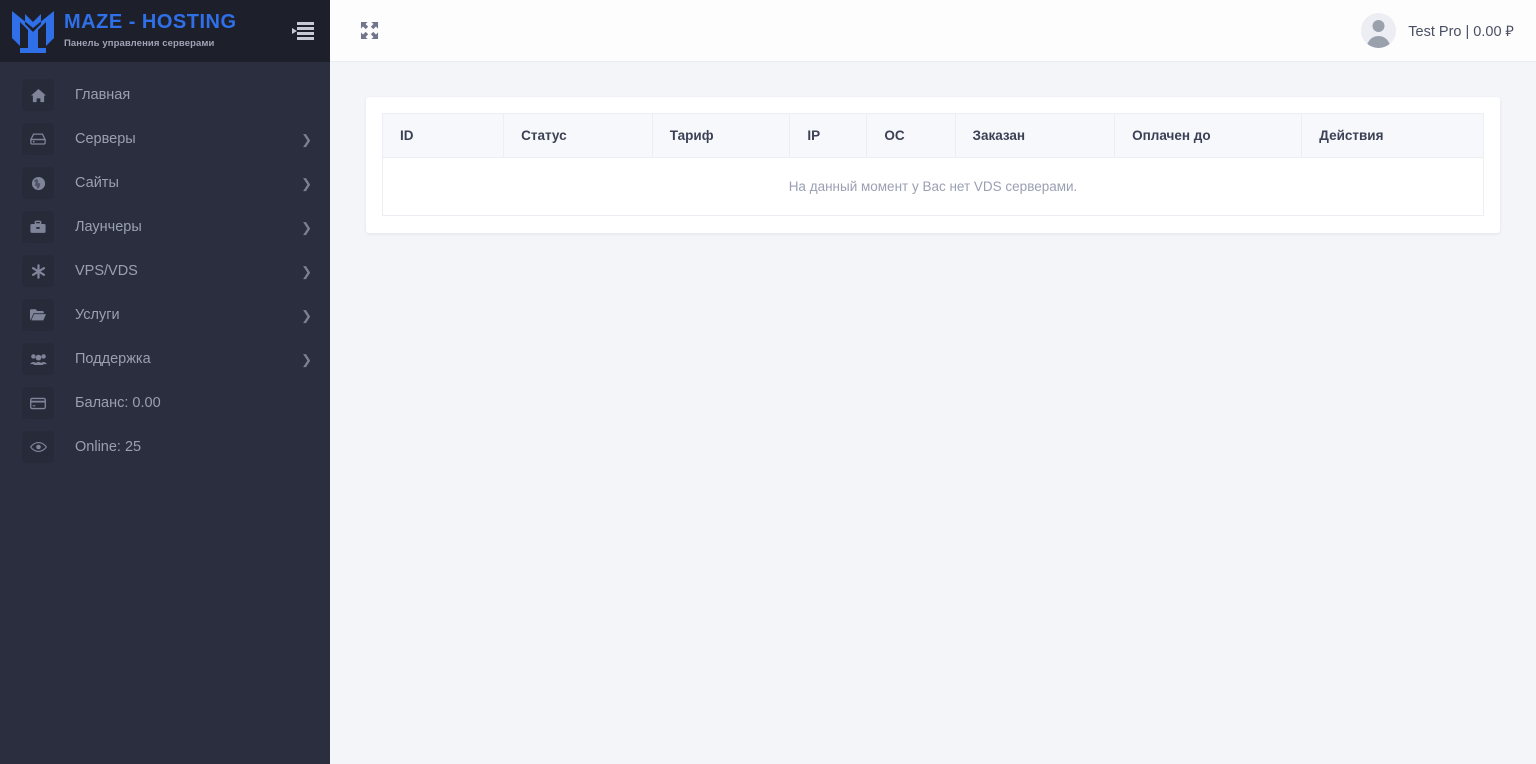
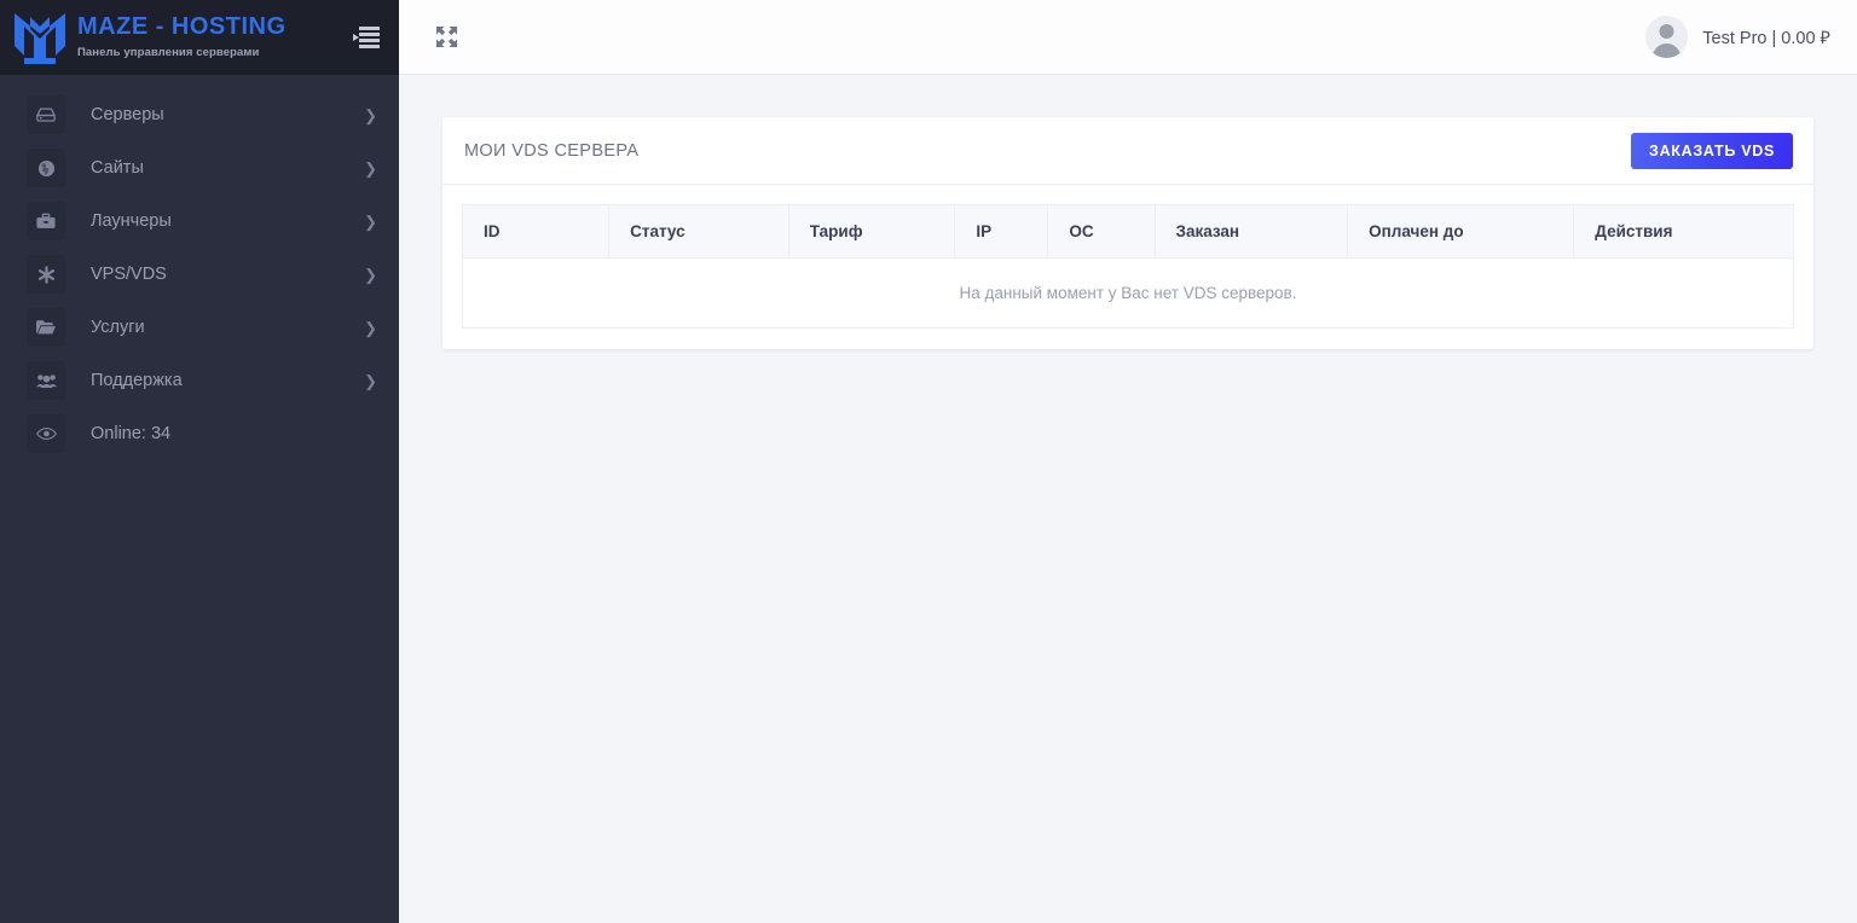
  MAZE - HOSTING Панель управления серверами
- Главная
  Серверы
  ❯
  Сайты
  ❯
  Лаунчеры
  ❯
  VPS/VDS
  ❯
  Услуги
  ❯
  Поддержка
  ❯
- Баланс: 0.00
- Online: 25
+ Online: 34
  Test Pro | 0.00 ₽
+ МОИ VDS СЕРВЕРА
+ ЗАКАЗАТЬ VDS
  ID	Статус	Тариф	IP	ОС	Заказан	Оплачен до	Действия
- На данный момент у Вас нет VDS серверами.
+ На данный момент у Вас нет VDS серверов.
